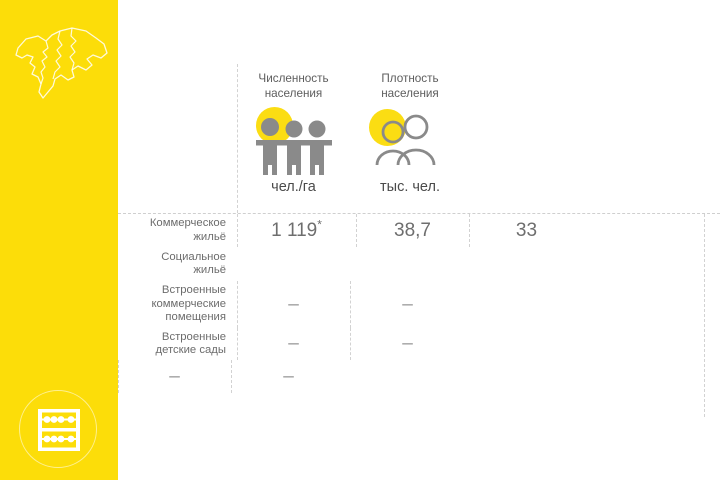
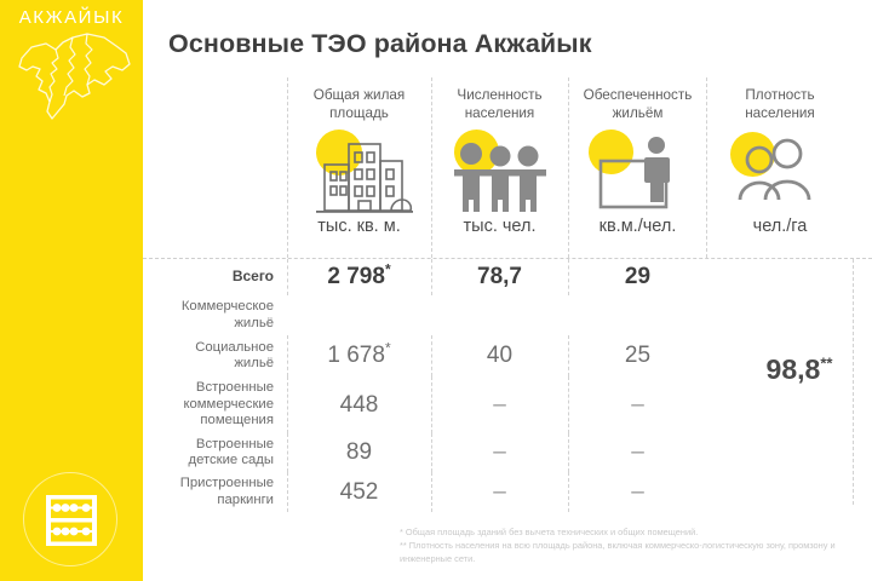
+ АКЖАЙЫК
+ Основные ТЭО района Акжайык
+ Общая жилая
+ площадь
+ тыс. кв. м.
  Численность
  населения
- чел./га
+ тыс. чел.
+ Обеспеченность
+ жильём
+ кв.м./чел.
  Плотность
  населения
- тыс. чел.
+ чел./га
+ 98,8**
+ Всего
+ 2 798*
+ 78,7
+ 29
  Коммерческое
  жильё
- 1 119*
- 38,7
- 33
  Социальное
  жильё
+ 1 678*
+ 40
+ 25
  Встроенные
  коммерческие
  помещения
+ 448
  –
  –
  Встроенные
  детские сады
+ 89
  –
  –
+ Пристроенные
+ паркинги
+ 452
  –
  –
+ * Общая площадь зданий без вычета технических и общих помещений.
+ ** Плотность населения на всю площадь района, включая коммерческо-логистическую зону, промзону и инженерные сети.
